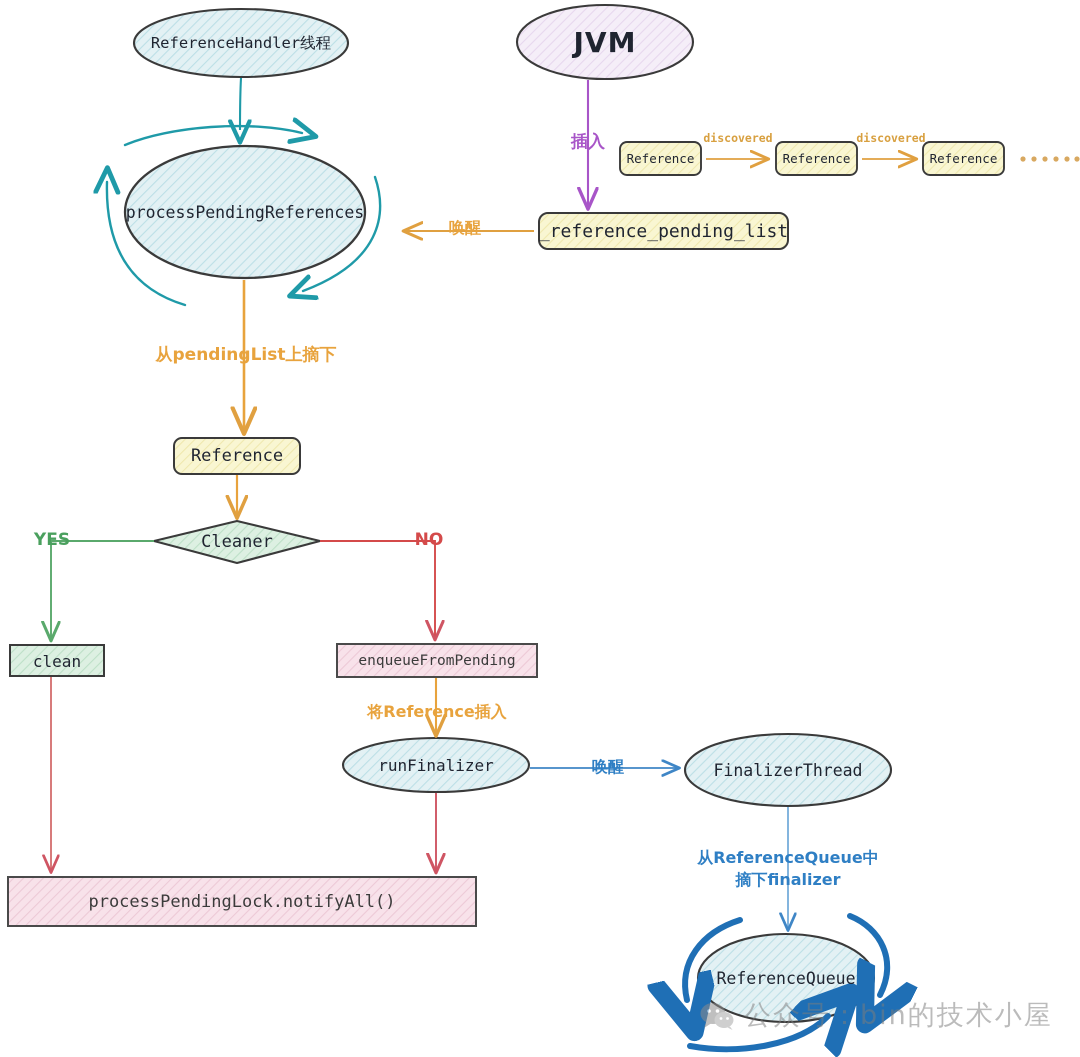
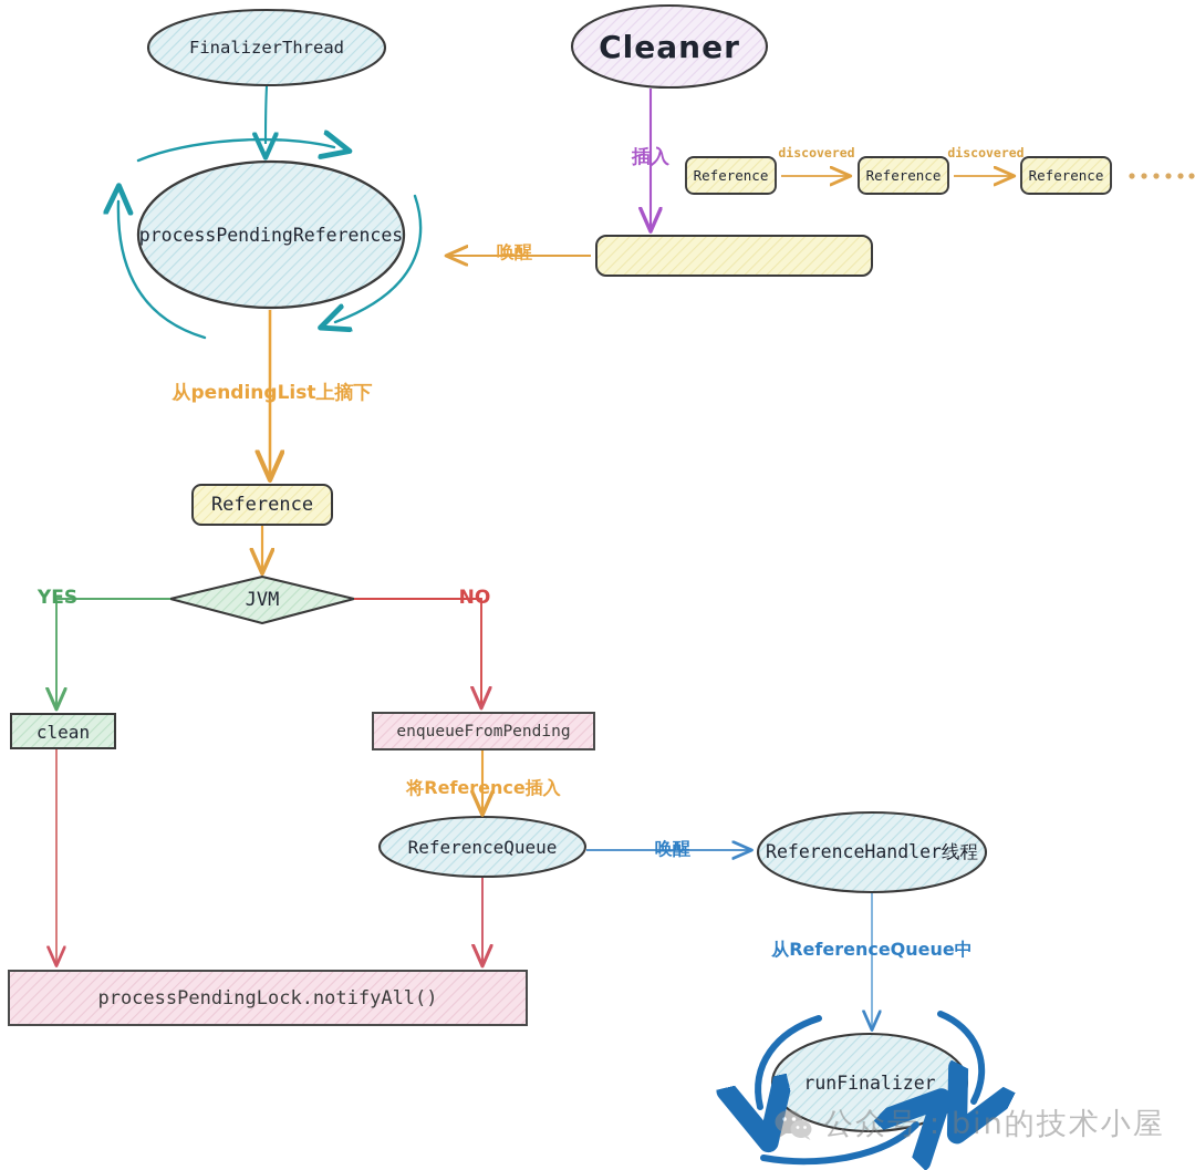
- ReferenceHandler线程
+ FinalizerThread
  processPendingReferences
- JVM
+ Cleaner
- _reference_pending_list
  Reference
  Reference
  Reference
  Reference
- Cleaner
+ JVM
  clean
  enqueueFromPending
- runFinalizer
+ ReferenceQueue
- FinalizerThread
+ ReferenceHandler线程
- ReferenceQueue
+ runFinalizer
  processPendingLock.notifyAll()
  插入
  唤醒
  discovered
  discovered
  从pendingList上摘下
  YES
  NO
  将Reference插入
  唤醒
  从ReferenceQueue中
- 摘下finalizer
  公众号：bin的技术小屋
